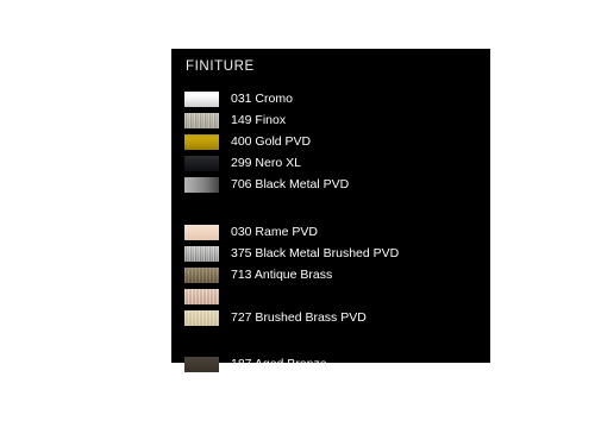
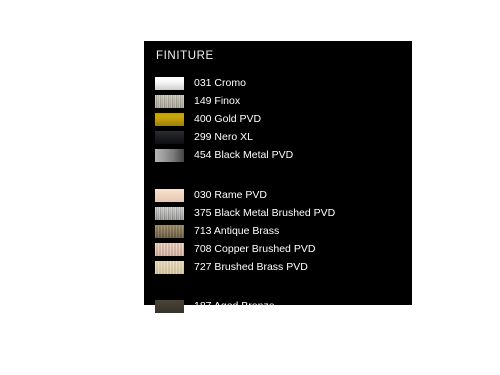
  FINITURE
  031 Cromo
  149 Finox
  400 Gold PVD
  299 Nero XL
- 706 Black Metal PVD
+ 454 Black Metal PVD
  030 Rame PVD
  375 Black Metal Brushed PVD
  713 Antique Brass
+ 708 Copper Brushed PVD
  727 Brushed Brass PVD
  187 Aged Bronze
